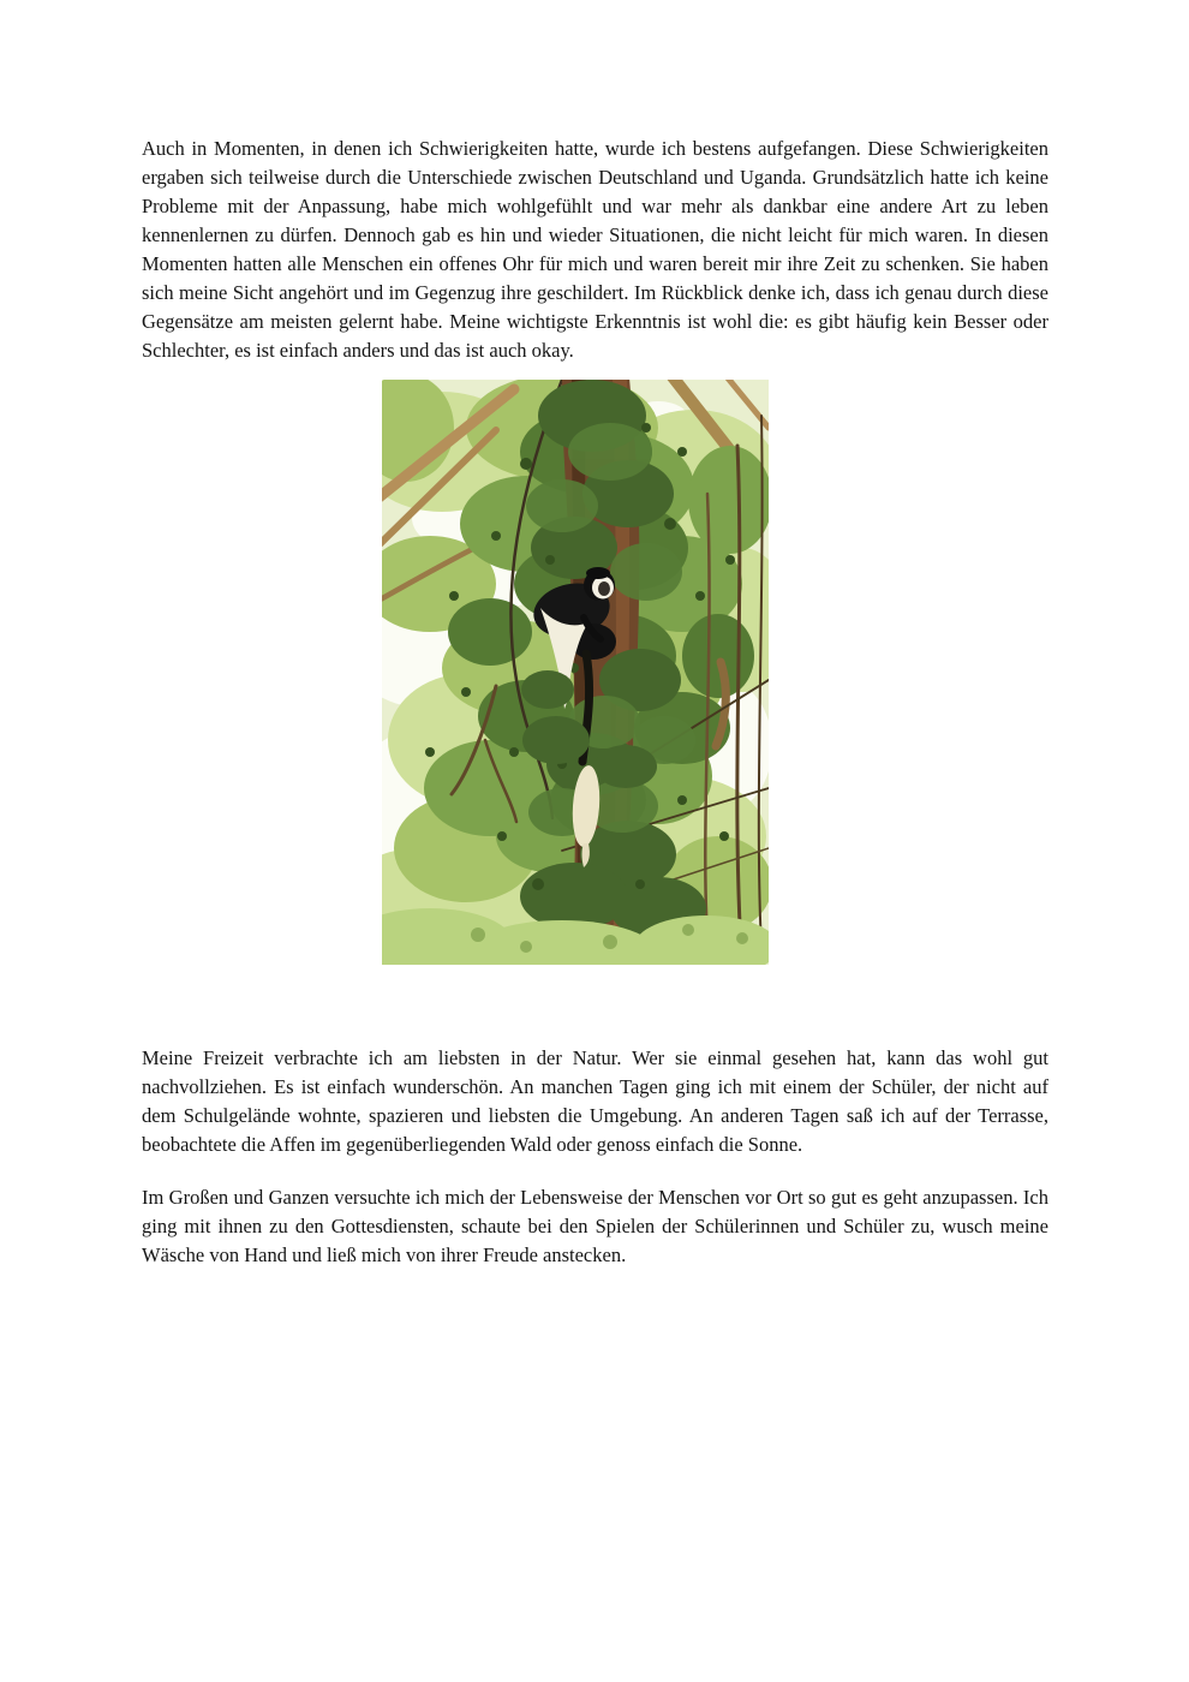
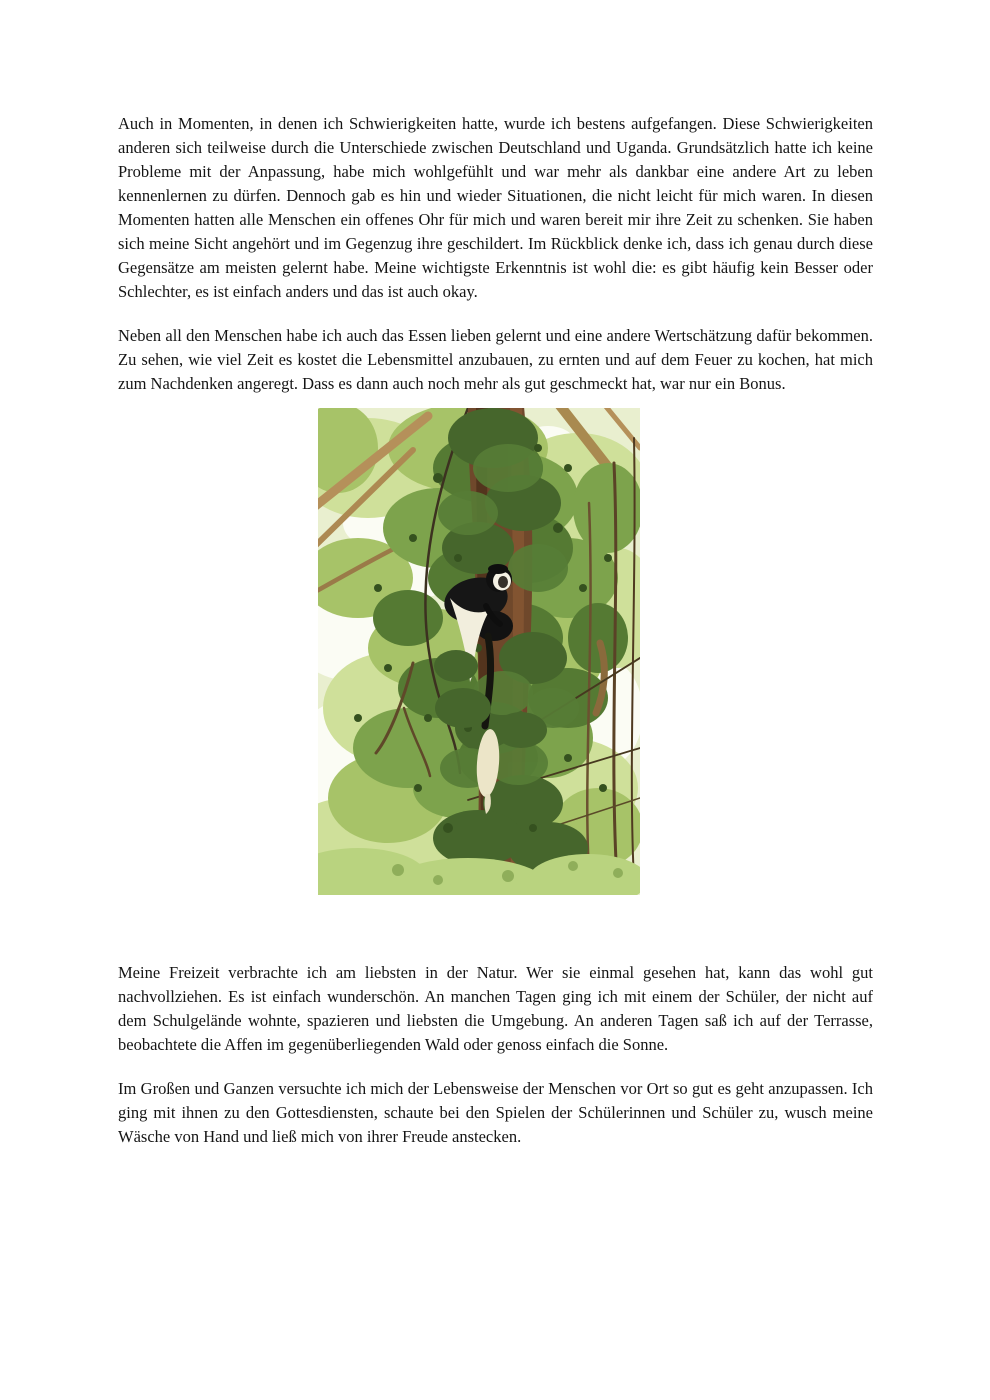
- Auch in Momenten, in denen ich Schwierigkeiten hatte, wurde ich bestens aufgefangen. Diese Schwierigkeiten ergaben sich teilweise durch die Unterschiede zwischen Deutschland und Uganda. Grundsätzlich hatte ich keine Probleme mit der Anpassung, habe mich wohlgefühlt und war mehr als dankbar eine andere Art zu leben kennenlernen zu dürfen. Dennoch gab es hin und wieder Situationen, die nicht leicht für mich waren. In diesen Momenten hatten alle Menschen ein offenes Ohr für mich und waren bereit mir ihre Zeit zu schenken. Sie haben sich meine Sicht angehört und im Gegenzug ihre geschildert. Im Rückblick denke ich, dass ich genau durch diese Gegensätze am meisten gelernt habe. Meine wichtigste Erkenntnis ist wohl die: es gibt häufig kein Besser oder Schlechter, es ist einfach anders und das ist auch okay.
+ Auch in Momenten, in denen ich Schwierigkeiten hatte, wurde ich bestens aufgefangen. Diese Schwierigkeiten anderen sich teilweise durch die Unterschiede zwischen Deutschland und Uganda. Grundsätzlich hatte ich keine Probleme mit der Anpassung, habe mich wohlgefühlt und war mehr als dankbar eine andere Art zu leben kennenlernen zu dürfen. Dennoch gab es hin und wieder Situationen, die nicht leicht für mich waren. In diesen Momenten hatten alle Menschen ein offenes Ohr für mich und waren bereit mir ihre Zeit zu schenken. Sie haben sich meine Sicht angehört und im Gegenzug ihre geschildert. Im Rückblick denke ich, dass ich genau durch diese Gegensätze am meisten gelernt habe. Meine wichtigste Erkenntnis ist wohl die: es gibt häufig kein Besser oder Schlechter, es ist einfach anders und das ist auch okay.
+ Neben all den Menschen habe ich auch das Essen lieben gelernt und eine andere Wertschätzung dafür bekommen. Zu sehen, wie viel Zeit es kostet die Lebensmittel anzubauen, zu ernten und auf dem Feuer zu kochen, hat mich zum Nachdenken angeregt. Dass es dann auch noch mehr als gut geschmeckt hat, war nur ein Bonus.
  Meine Freizeit verbrachte ich am liebsten in der Natur. Wer sie einmal gesehen hat, kann das wohl gut nachvollziehen. Es ist einfach wunderschön. An manchen Tagen ging ich mit einem der Schüler, der nicht auf dem Schulgelände wohnte, spazieren und liebsten die Umgebung. An anderen Tagen saß ich auf der Terrasse, beobachtete die Affen im gegenüberliegenden Wald oder genoss einfach die Sonne.
  Im Großen und Ganzen versuchte ich mich der Lebensweise der Menschen vor Ort so gut es geht anzupassen. Ich ging mit ihnen zu den Gottesdiensten, schaute bei den Spielen der Schülerinnen und Schüler zu, wusch meine Wäsche von Hand und ließ mich von ihrer Freude anstecken.
